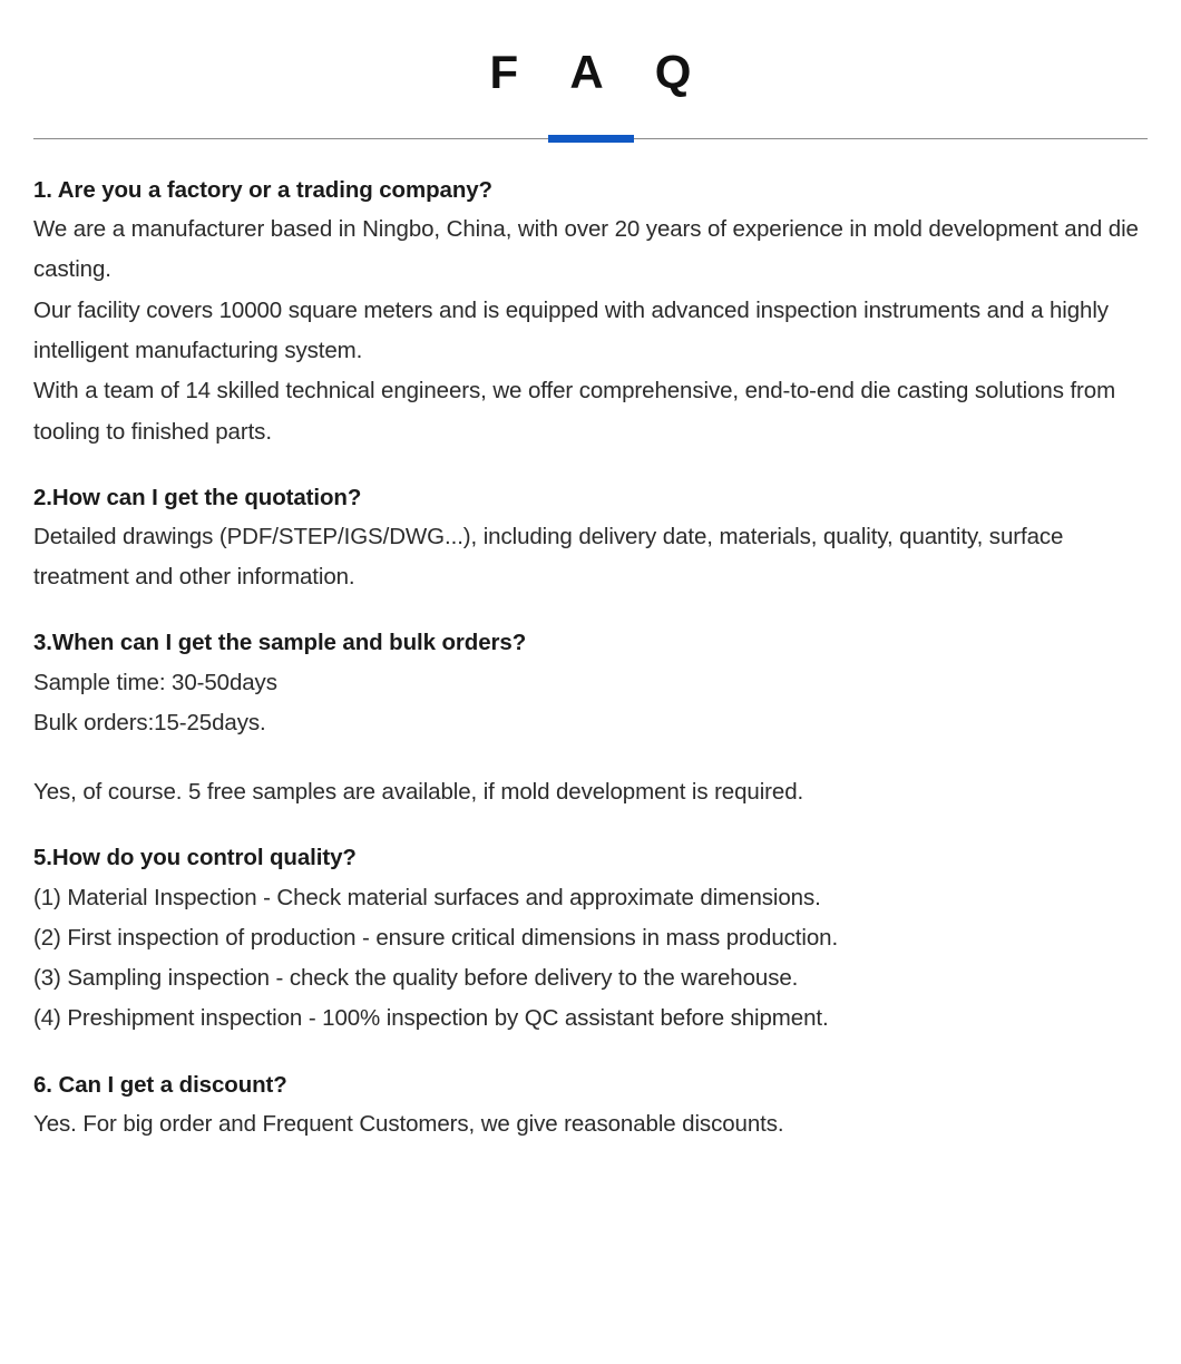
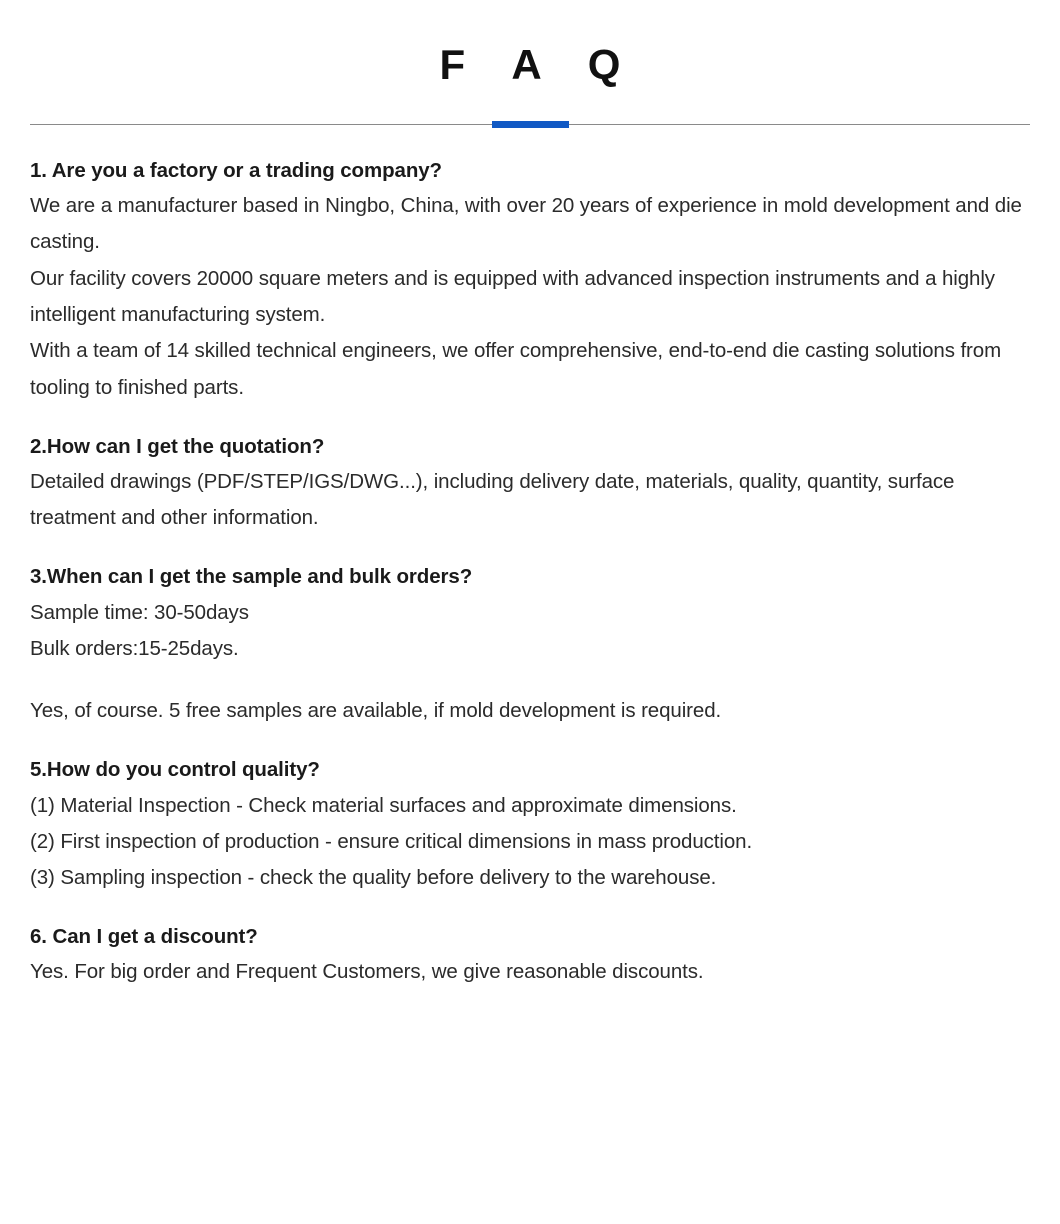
  F A Q
  1. Are you a factory or a trading company?
  We are a manufacturer based in Ningbo, China, with over 20 years of experience in mold development and die casting.
- Our facility covers 10000 square meters and is equipped with advanced inspection instruments and a highly intelligent manufacturing system.
+ Our facility covers 20000 square meters and is equipped with advanced inspection instruments and a highly intelligent manufacturing system.
  With a team of 14 skilled technical engineers, we offer comprehensive, end-to-end die casting solutions from tooling to finished parts.
  2.How can I get the quotation?
  Detailed drawings (PDF/STEP/IGS/DWG...), including delivery date, materials, quality, quantity, surface treatment and other information.
  3.When can I get the sample and bulk orders?
  Sample time: 30-50days
  Bulk orders:15-25days.
  Yes, of course. 5 free samples are available, if mold development is required.
  5.How do you control quality?
  (1) Material Inspection - Check material surfaces and approximate dimensions.
  (2) First inspection of production - ensure critical dimensions in mass production.
  (3) Sampling inspection - check the quality before delivery to the warehouse.
- (4) Preshipment inspection - 100% inspection by QC assistant before shipment.
  6. Can I get a discount?
  Yes. For big order and Frequent Customers, we give reasonable discounts.
